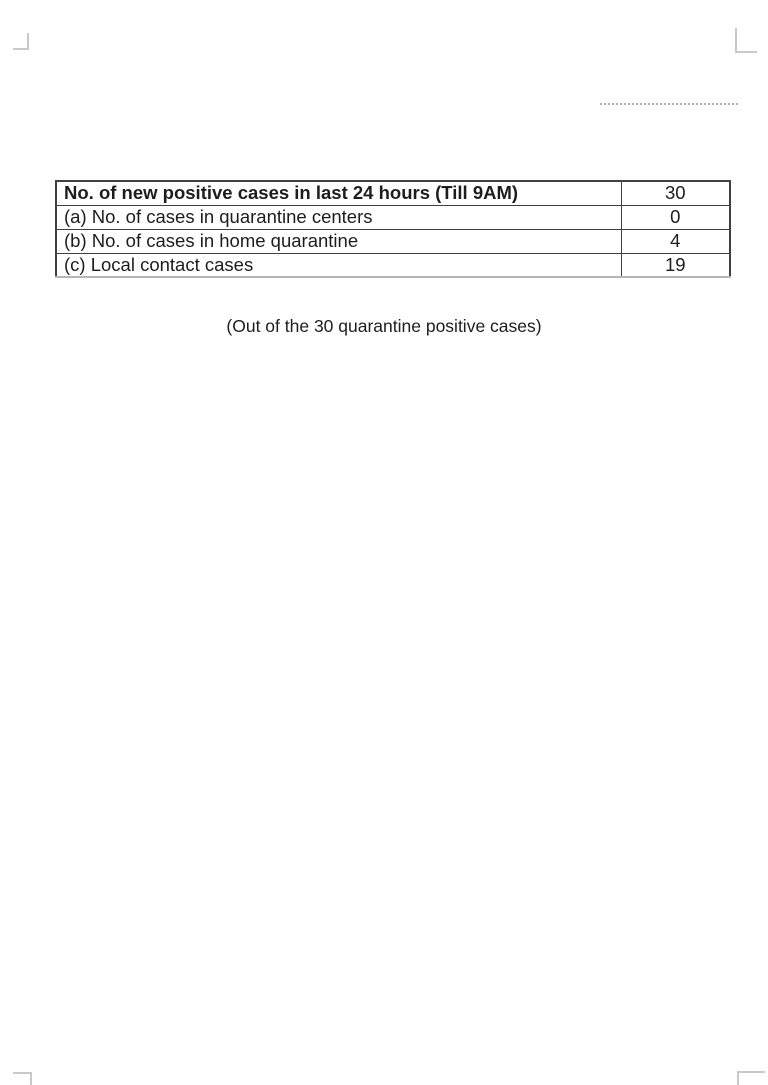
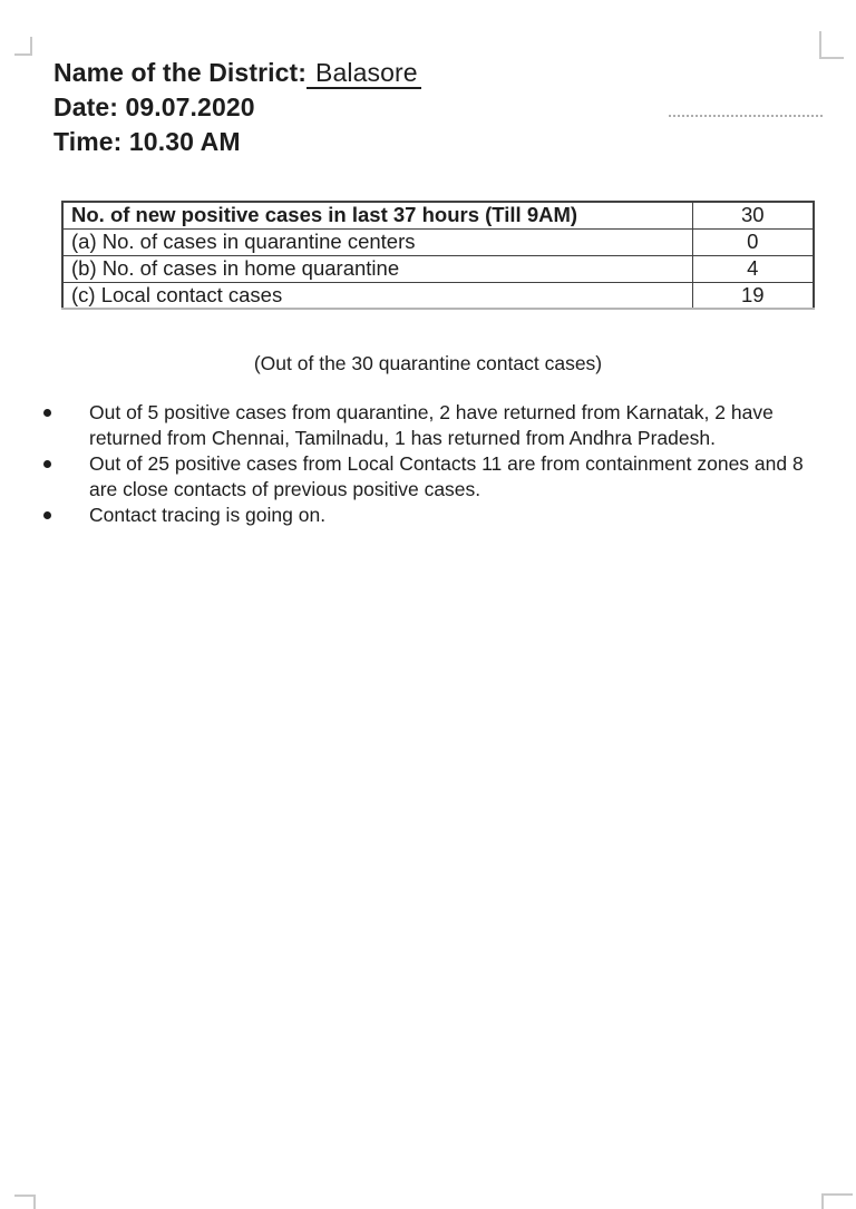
+ Name of the District: Balasore
+ Date: 09.07.2020
+ Time: 10.30 AM
- No. of new positive cases in last 24 hours (Till 9AM)	30
+ No. of new positive cases in last 37 hours (Till 9AM)	30
  (a) No. of cases in quarantine centers	0
  (b) No. of cases in home quarantine	4
  (c) Local contact cases	19
- (Out of the 30 quarantine positive cases)
+ (Out of the 30 quarantine contact cases)
+ Out of 5 positive cases from quarantine, 2 have returned from Karnatak, 2 have returned from Chennai, Tamilnadu, 1 has returned from Andhra Pradesh.
+ Out of 25 positive cases from Local Contacts 11 are from containment zones and 8 are close contacts of previous positive cases.
+ Contact tracing is going on.
